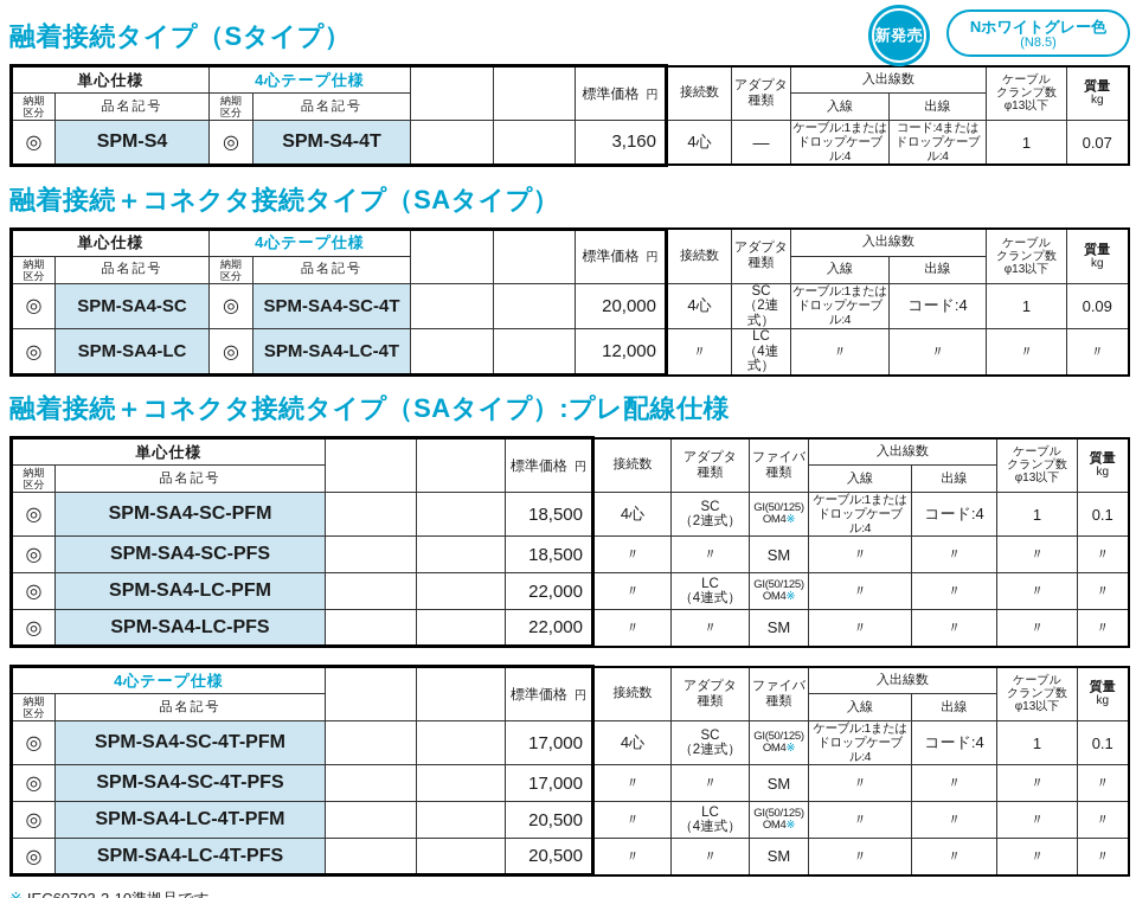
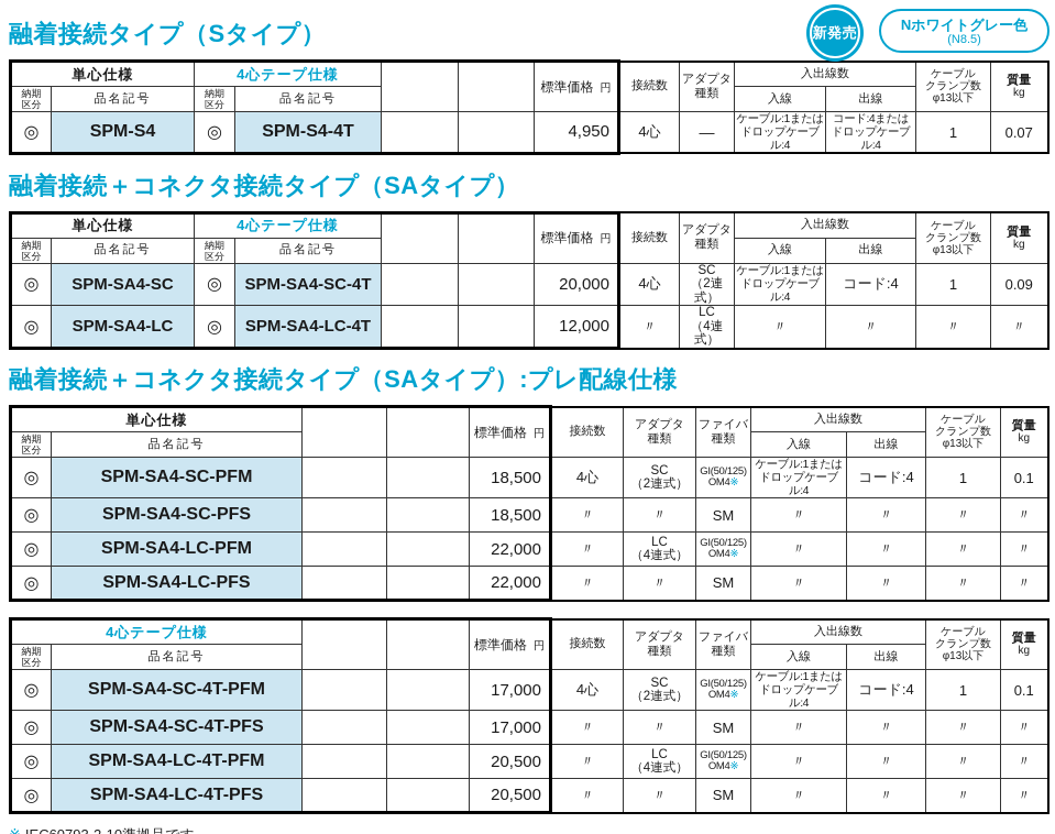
  新発売
  Nホワイトグレー色
  (N8.5)
  融着接続タイプ（Sタイプ）
  単心仕様	4心テープ仕様			標準価格 円	接続数	アダプタ 種類	入出線数	ケーブル クランプ数 φ13以下	質量kg
  納期 区分	品名記号	納期 区分	品名記号	入線	出線
- ◎	SPM-S4	◎	SPM-S4-4T			3,160	4心	—	ケーブル:1または ドロップケーブル:4	コード:4または ドロップケーブル:4	1	0.07
+ ◎	SPM-S4	◎	SPM-S4-4T			4,950	4心	—	ケーブル:1または ドロップケーブル:4	コード:4または ドロップケーブル:4	1	0.07
  融着接続＋コネクタ接続タイプ（SAタイプ）
  単心仕様	4心テープ仕様			標準価格 円	接続数	アダプタ 種類	入出線数	ケーブル クランプ数 φ13以下	質量kg
  納期 区分	品名記号	納期 区分	品名記号	入線	出線
  ◎	SPM-SA4-SC	◎	SPM-SA4-SC-4T			20,000	4心	SC （2連式）	ケーブル:1または ドロップケーブル:4	コード:4	1	0.09
  ◎	SPM-SA4-LC	◎	SPM-SA4-LC-4T			12,000	〃	LC （4連式）	〃	〃	〃	〃
  融着接続＋コネクタ接続タイプ（SAタイプ）:プレ配線仕様
  単心仕様			標準価格 円	接続数	アダプタ 種類	ファイバ 種類	入出線数	ケーブル クランプ数 φ13以下	質量kg
  納期 区分	品名記号	入線	出線
  ◎	SPM-SA4-SC-PFM			18,500	4心	SC （2連式）	GI(50/125) OM4※	ケーブル:1または ドロップケーブル:4	コード:4	1	0.1
  ◎	SPM-SA4-SC-PFS			18,500	〃	〃	SM	〃	〃	〃	〃
  ◎	SPM-SA4-LC-PFM			22,000	〃	LC （4連式）	GI(50/125) OM4※	〃	〃	〃	〃
  ◎	SPM-SA4-LC-PFS			22,000	〃	〃	SM	〃	〃	〃	〃
  4心テープ仕様			標準価格 円	接続数	アダプタ 種類	ファイバ 種類	入出線数	ケーブル クランプ数 φ13以下	質量kg
  納期 区分	品名記号	入線	出線
  ◎	SPM-SA4-SC-4T-PFM			17,000	4心	SC （2連式）	GI(50/125) OM4※	ケーブル:1または ドロップケーブル:4	コード:4	1	0.1
  ◎	SPM-SA4-SC-4T-PFS			17,000	〃	〃	SM	〃	〃	〃	〃
  ◎	SPM-SA4-LC-4T-PFM			20,500	〃	LC （4連式）	GI(50/125) OM4※	〃	〃	〃	〃
  ◎	SPM-SA4-LC-4T-PFS			20,500	〃	〃	SM	〃	〃	〃	〃
